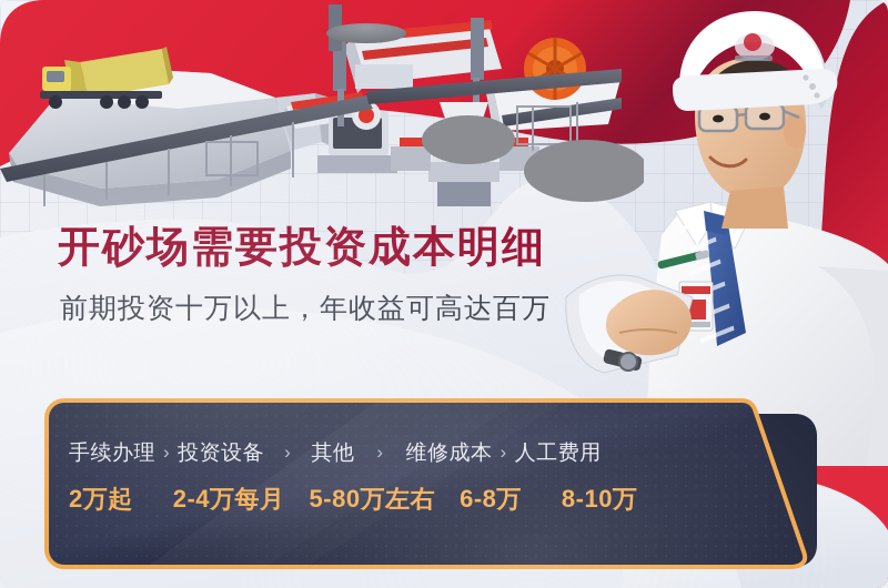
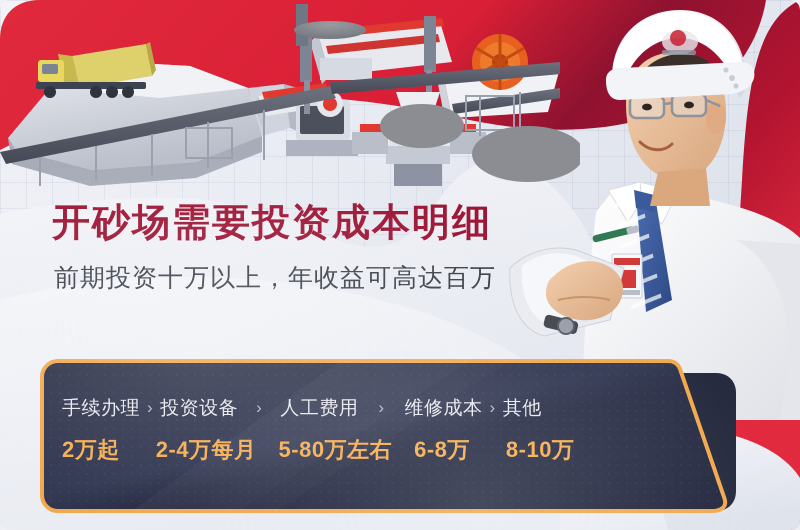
  开砂场需要投资成本明细
  前期投资十万以上，年收益可高达百万
  手续办理
  ›
  投资设备
  ›
- 其他
+ 人工费用
  ›
  维修成本
  ›
- 人工费用
+ 其他
  2万起
  2-4万每月
  5-80万左右
  6-8万
  8-10万
